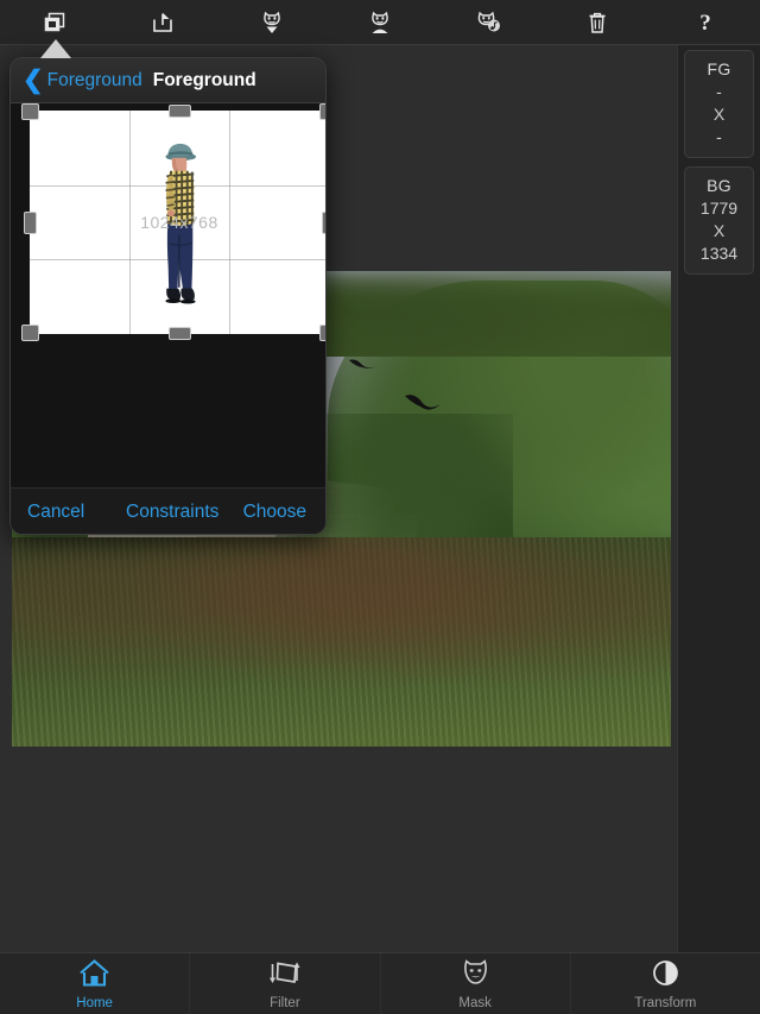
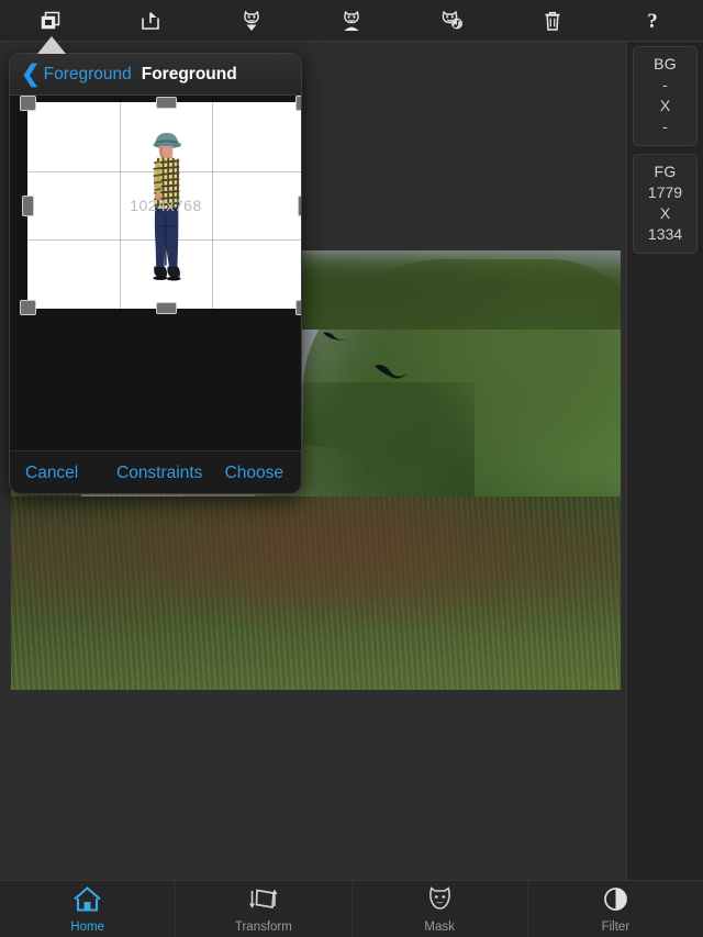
  ?
- FG
+ BG
  -
  X
  -
- BG
+ FG
  1779
  X
  1334
  ❮
  Foreground
  Foreground
  1024x768
  Cancel
  Constraints
  Choose
  Home
- Filter
+ Transform
  Mask
- Transform
+ Filter
